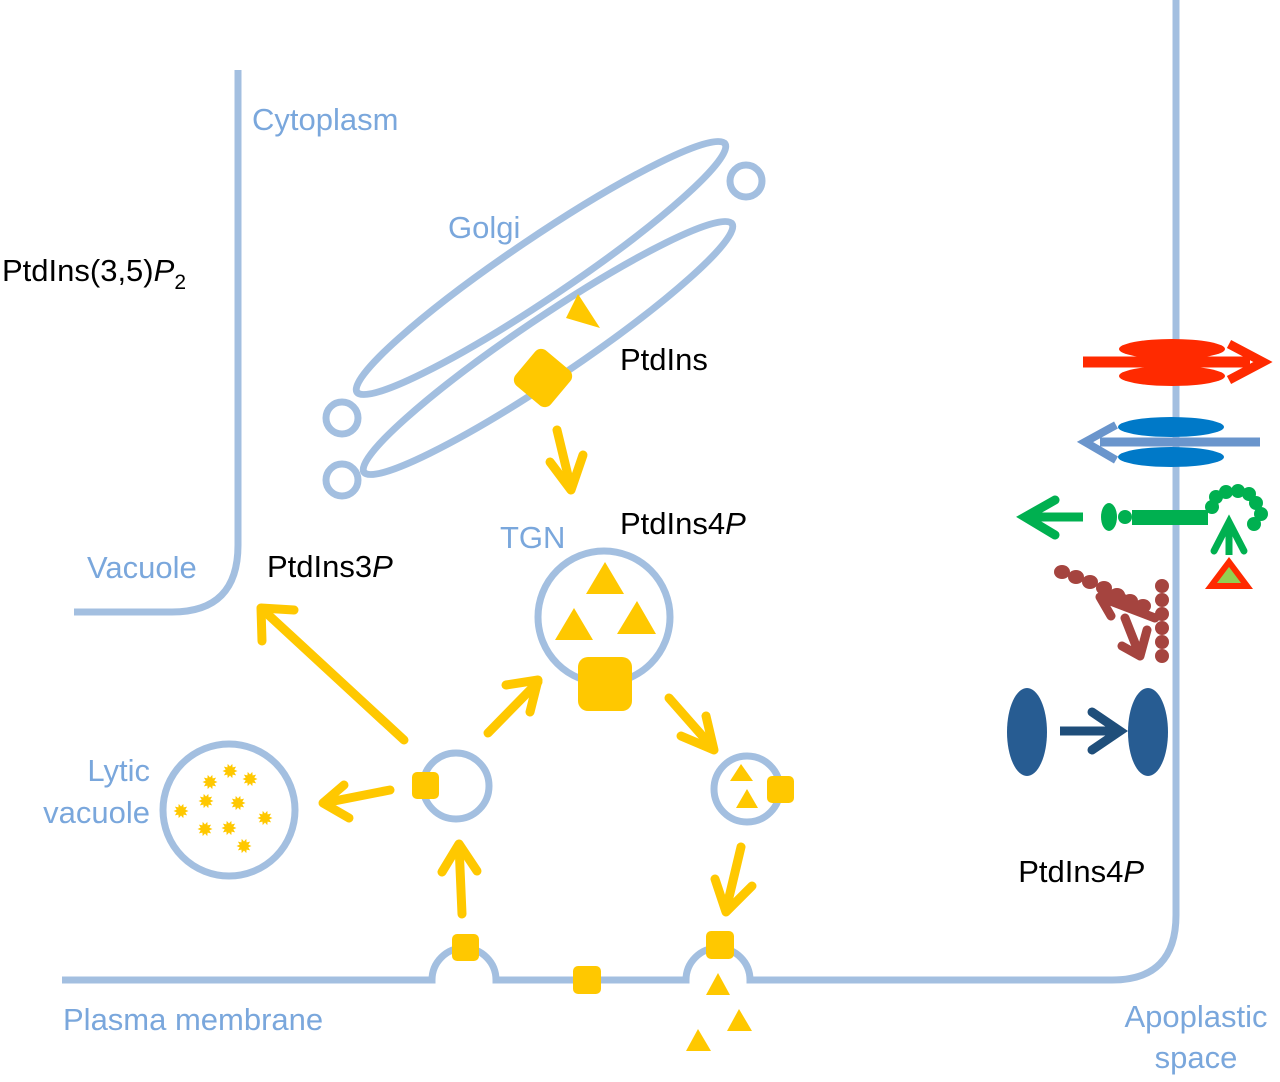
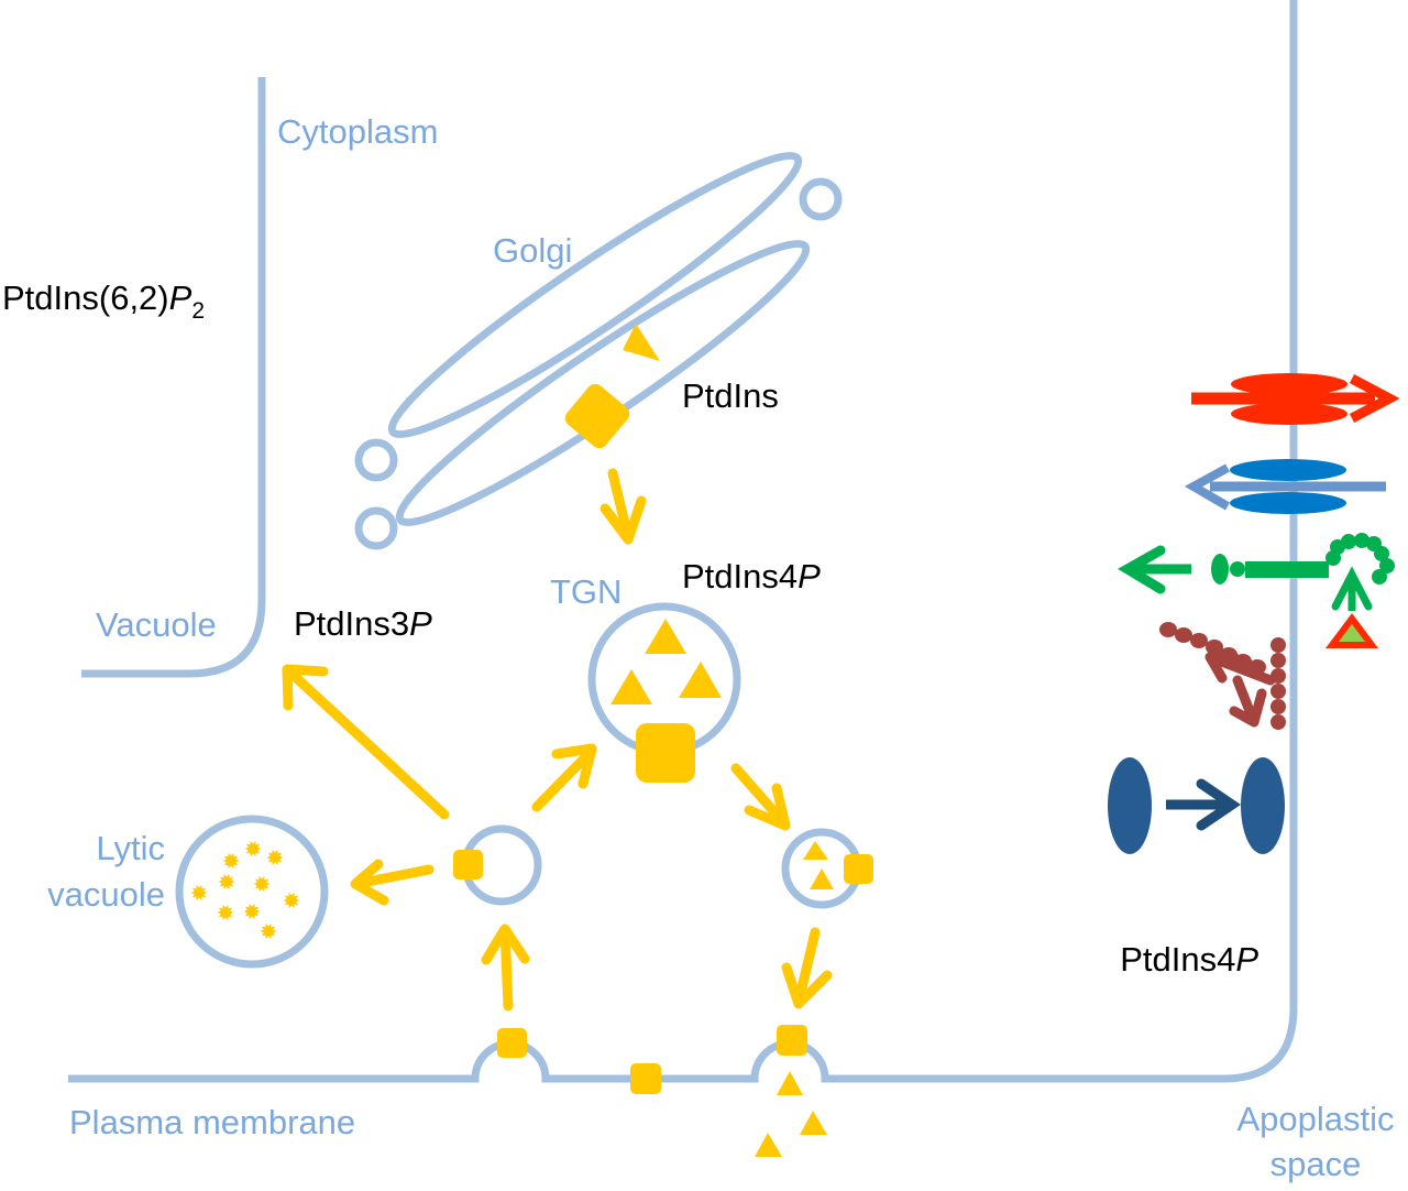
  Cytoplasm
  Golgi
  TGN
  Vacuole
  Lytic
  vacuole
  Plasma membrane
  Apoplastic
  space
- PtdIns(3,5)P2
+ PtdIns(6,2)P2
  PtdIns
  PtdIns4P
  PtdIns3P
  PtdIns4P
